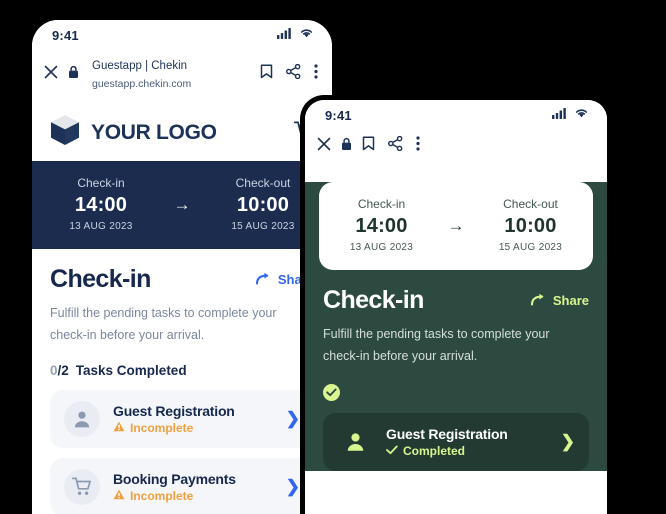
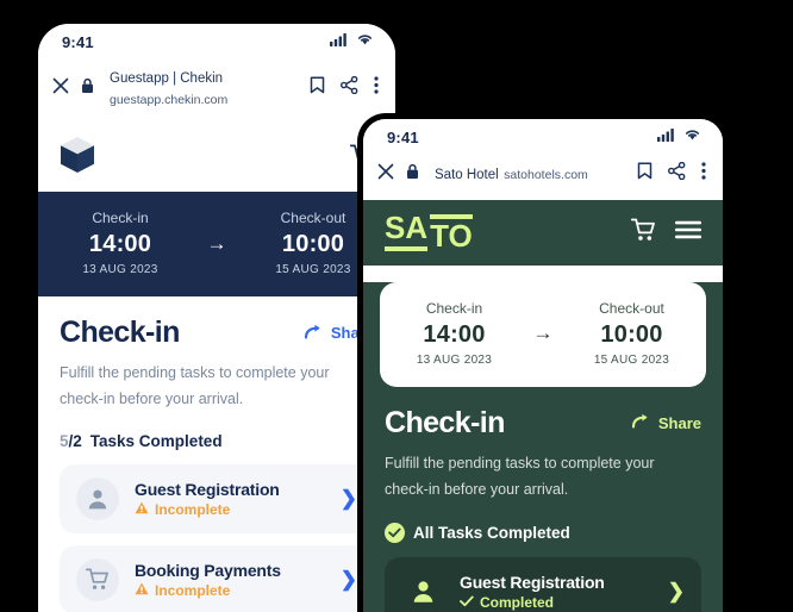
  9:41
  Guestapp | Chekin guestapp.chekin.com
- YOUR LOGO
  Check-in
  14:00
  13 AUG 2023
  →
  Check-out
  10:00
  15 AUG 2023
  Check-in
  Fulfill the pending tasks to complete your check-in before your arrival.
- 0/2
+ 5/2
  Tasks Completed
  Guest Registration
  Incomplete
  ❯
  Booking Payments
  Incomplete
  ❯
  9:41
+ Sato Hotel satohotels.com
+ SA
+ TO
  Check-in
  14:00
  13 AUG 2023
  →
  Check-out
  10:00
  15 AUG 2023
  Check-in
  Share
  Fulfill the pending tasks to complete your check-in before your arrival.
+ All Tasks Completed
  Guest Registration
  Completed
  ❯
